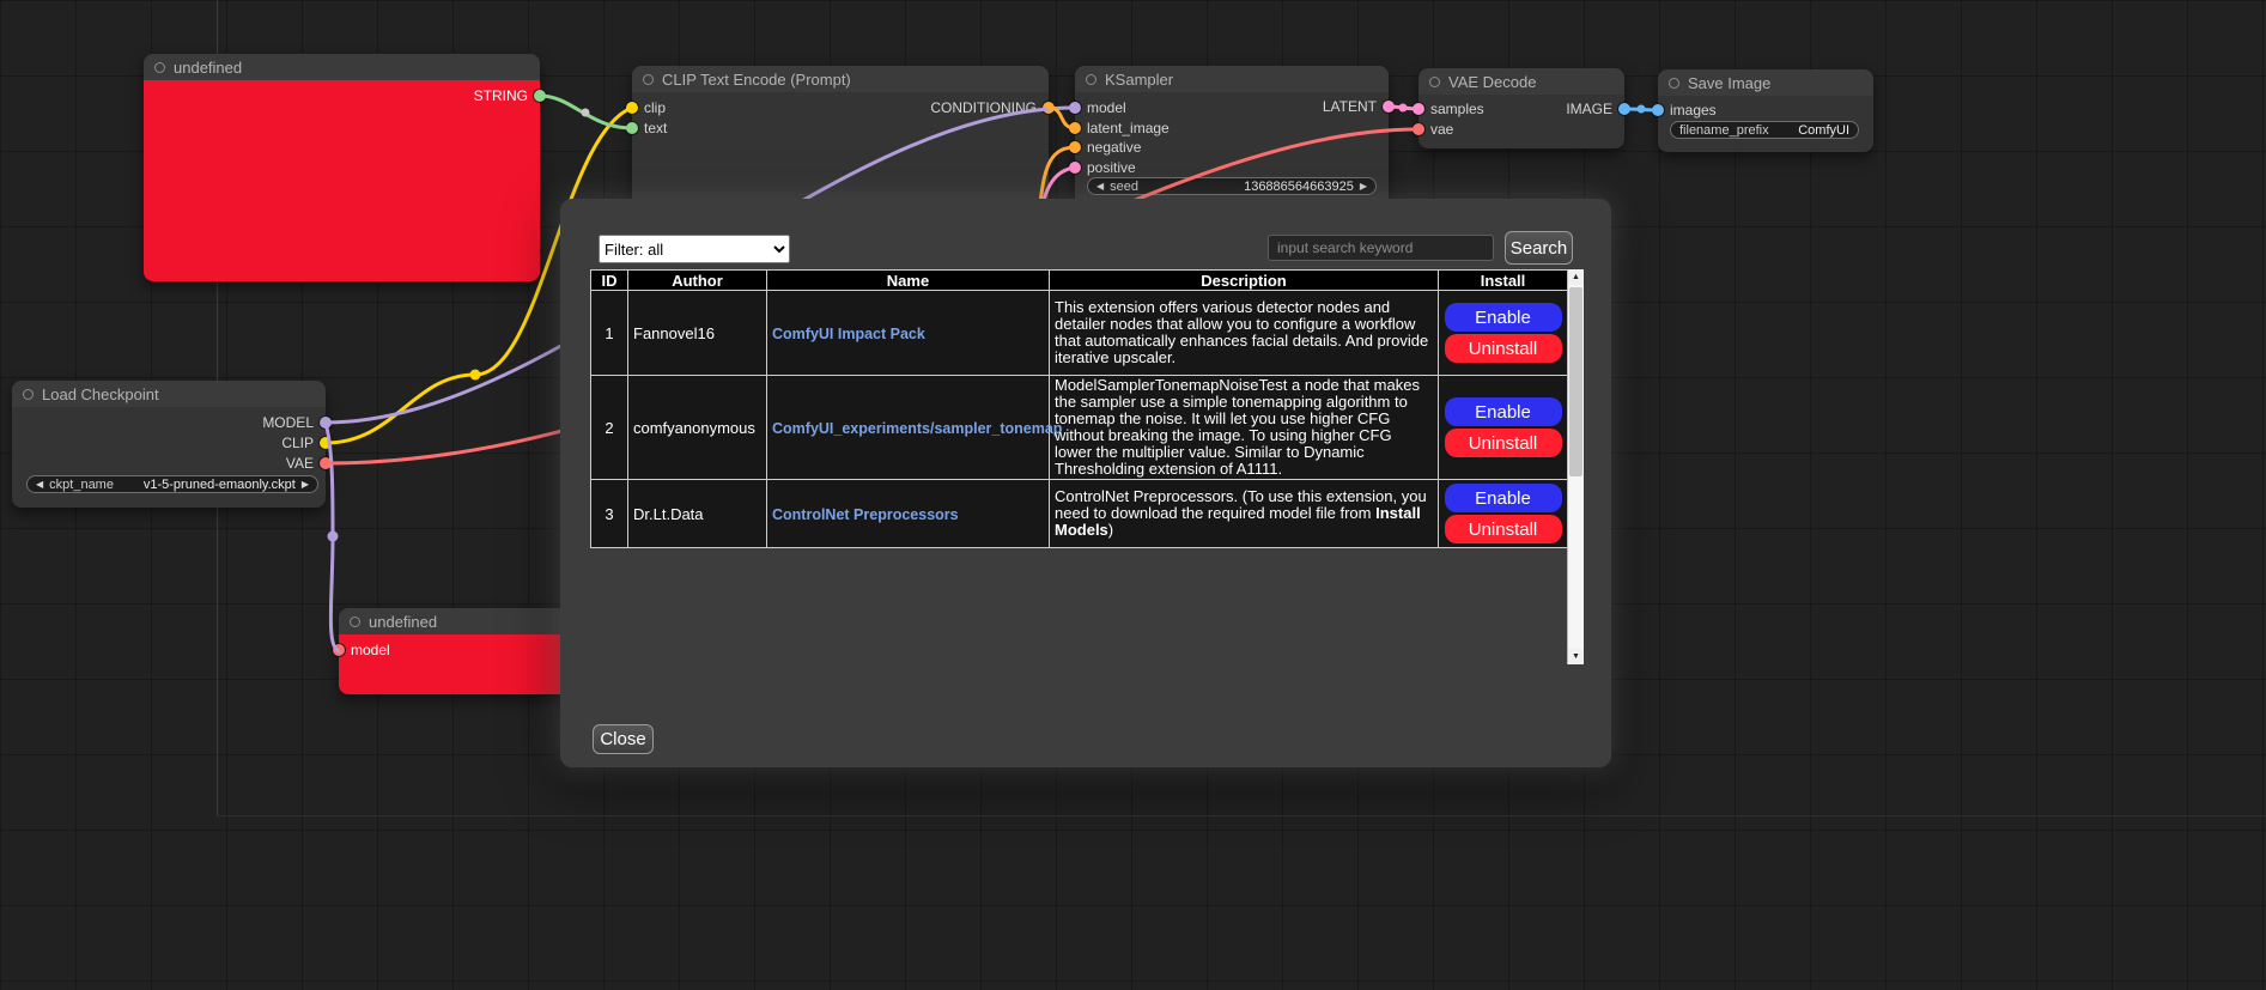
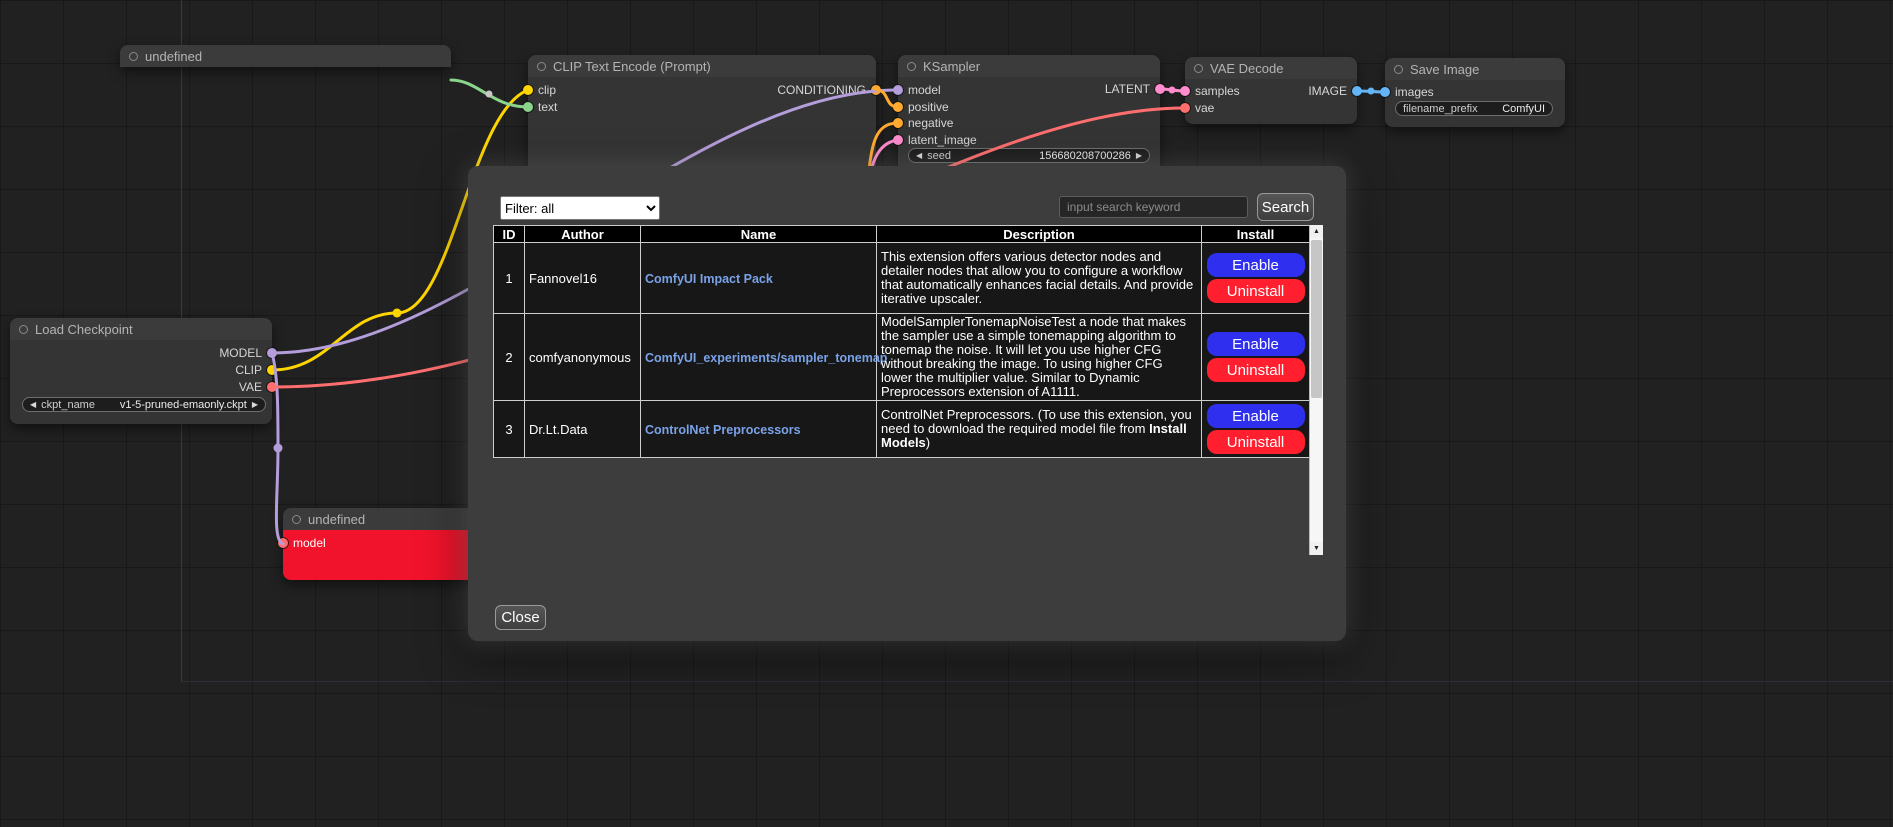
  undefined
- STRING
  CLIP Text Encode (Prompt)
  clip
  text
  CONDITIONING
  KSampler
  model
- latent_image
+ positive
  negative
- positive
+ latent_image
  LATENT
  ◀
  seed
- 136886564663925
+ 156680208700286
  ▶
  VAE Decode
  samples
  vae
  IMAGE
  Save Image
  images
  filename_prefix
  ComfyUI
  Load Checkpoint
  MODEL
  CLIP
  VAE
  ◀
  ckpt_name
  v1-5-pruned-emaonly.ckpt
  ▶
  undefined
  model
  Filter: all
  input search keyword
  Search
  ID	Author	Name	Description	Install
  1	Fannovel16	ComfyUI Impact Pack	This extension offers various detector nodes and detailer nodes that allow you to configure a workflow that automatically enhances facial details. And provide iterative upscaler.	Enable Uninstall
- 2	comfyanonymous	ComfyUI_experiments/sampler_tonema	ModelSamplerTonemapNoiseTest a node that makes the sampler use a simple tonemapping algorithm to tonemap the noise. It will let you use higher CFG without breaking the image. To using higher CFG lower the multiplier value. Similar to Dynamic Thresholding extension of A1111.	Enable Uninstall
+ 2	comfyanonymous	ComfyUI_experiments/sampler_tonema	ModelSamplerTonemapNoiseTest a node that makes the sampler use a simple tonemapping algorithm to tonemap the noise. It will let you use higher CFG without breaking the image. To using higher CFG lower the multiplier value. Similar to Dynamic Preprocessors extension of A1111.	Enable Uninstall
  3	Dr.Lt.Data	ControlNet Preprocessors	ControlNet Preprocessors. (To use this extension, you need to download the required model file from Install Models)	Enable Uninstall
  Close
